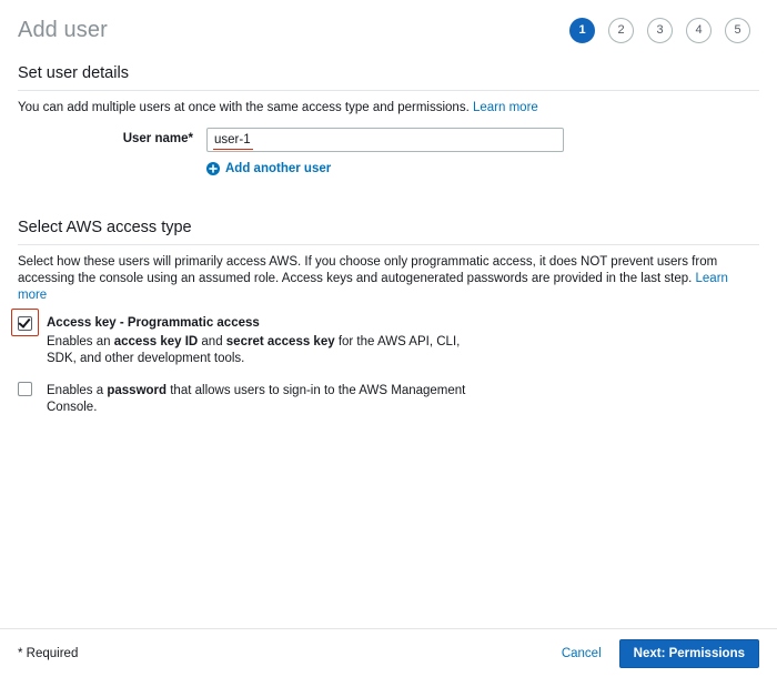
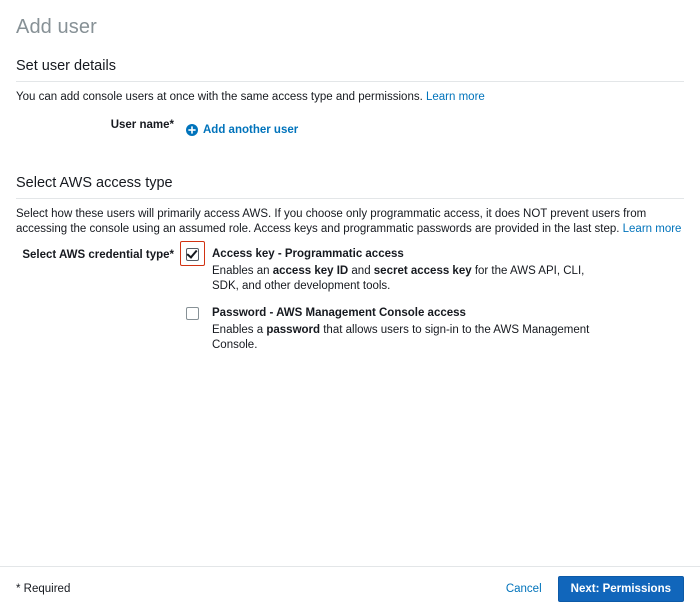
  Add user
- 1
- 2
- 3
- 4
- 5
  Set user details
- You can add multiple users at once with the same access type and permissions. Learn more
+ You can add console users at once with the same access type and permissions. Learn more
  User name*
- user-1
  Add another user
  Select AWS access type
- Select how these users will primarily access AWS. If you choose only programmatic access, it does NOT prevent users from accessing the console using an assumed role. Access keys and autogenerated passwords are provided in the last step. Learn more
+ Select how these users will primarily access AWS. If you choose only programmatic access, it does NOT prevent users from accessing the console using an assumed role. Access keys and programmatic passwords are provided in the last step. Learn more
+ Select AWS credential type*
  Access key - Programmatic access
  Enables an access key ID and secret access key for the AWS API, CLI, SDK, and other development tools.
+ Password - AWS Management Console access
  Enables a password that allows users to sign-in to the AWS Management Console.
  * Required
  Cancel
  Next: Permissions
